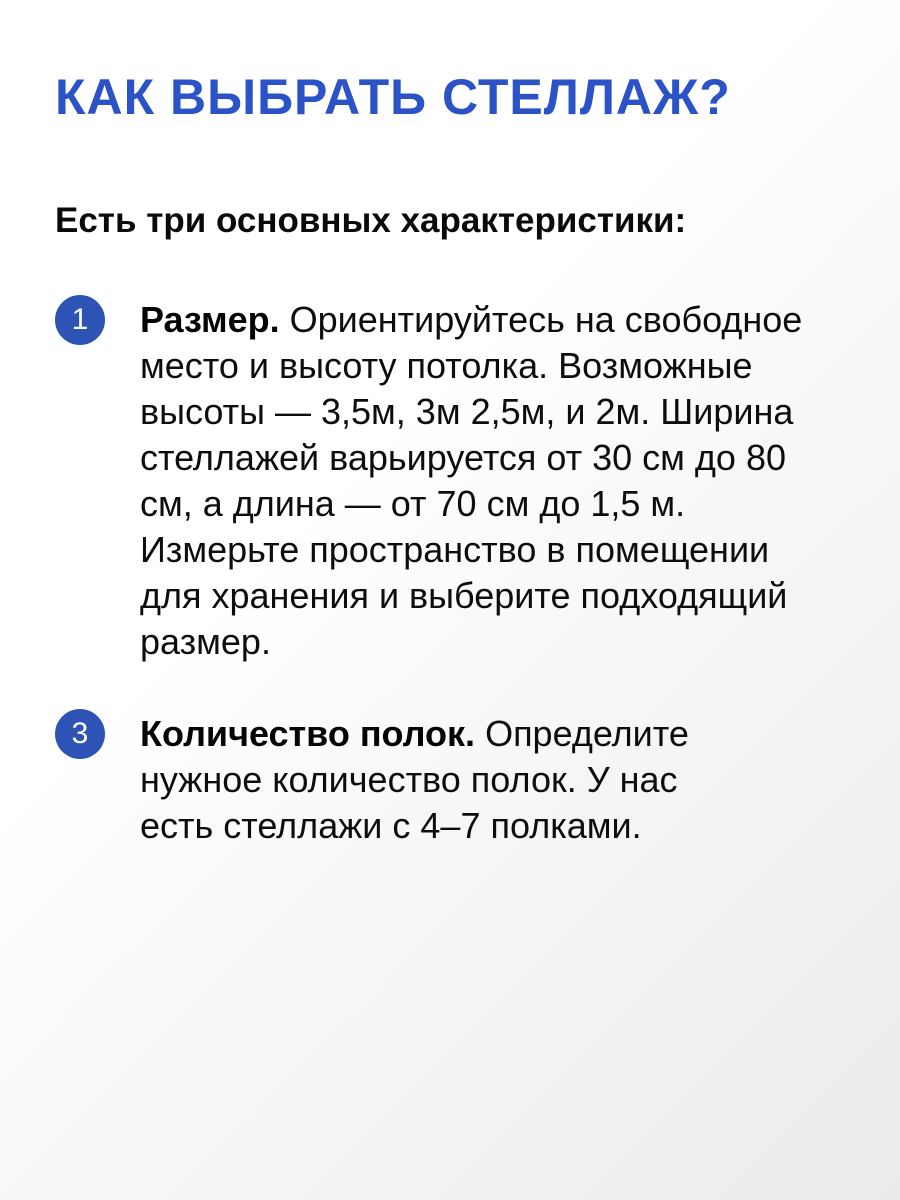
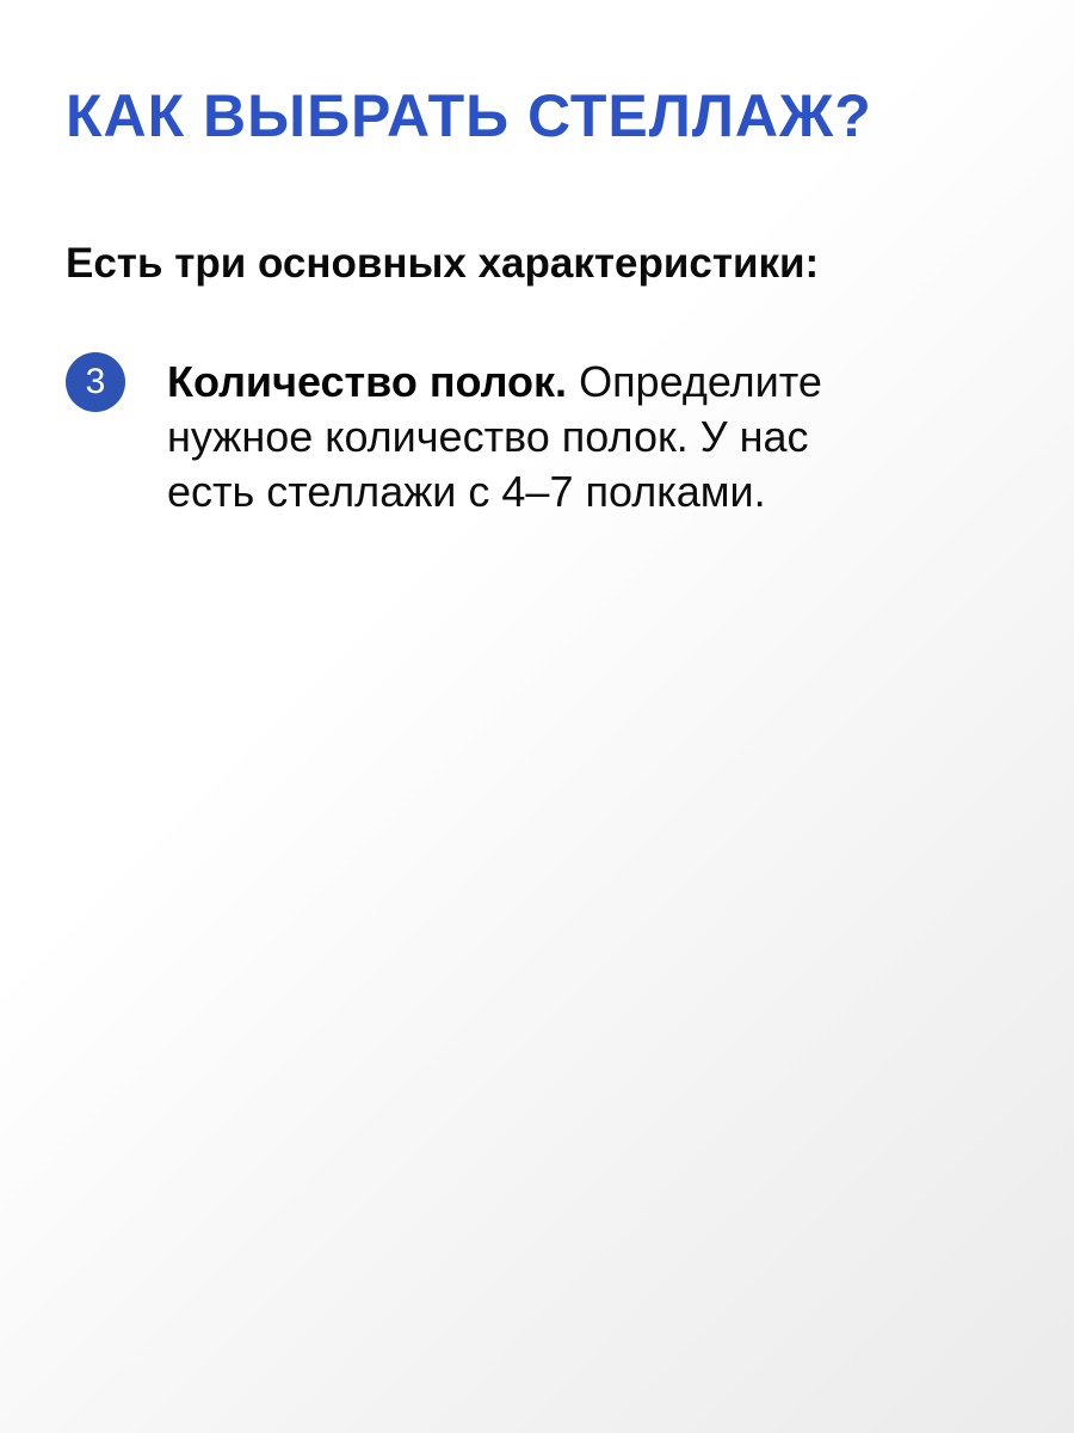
  КАК ВЫБРАТЬ СТЕЛЛАЖ?
  Есть три основных характеристики:
- 1
- Размер. Ориентируйтесь на свободное
- место и высоту потолка. Возможные
- высоты — 3,5м, 3м 2,5м, и 2м. Ширина
- стеллажей варьируется от 30 см до 80
- см, а длина — от 70 см до 1,5 м.
- Измерьте пространство в помещении
- для хранения и выберите подходящий
- размер.
  3
  Количество полок. Определите
  нужное количество полок. У нас
  есть стеллажи с 4–7 полками.
